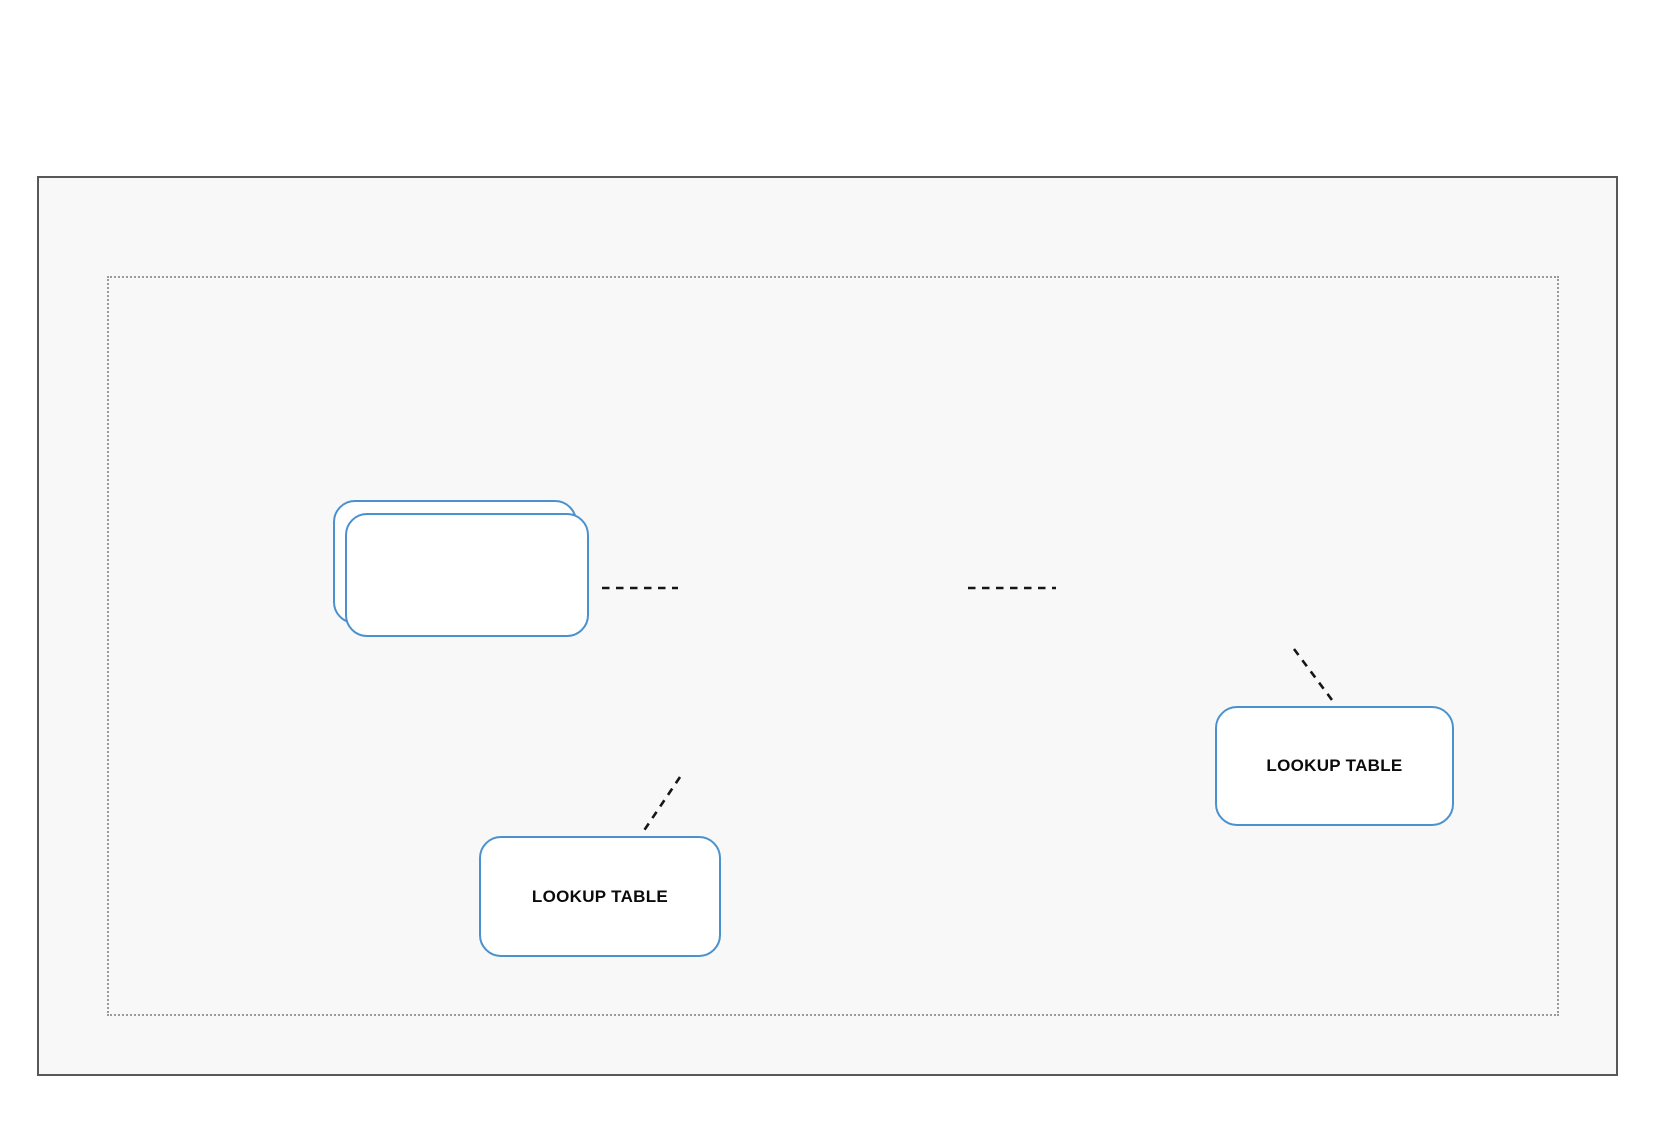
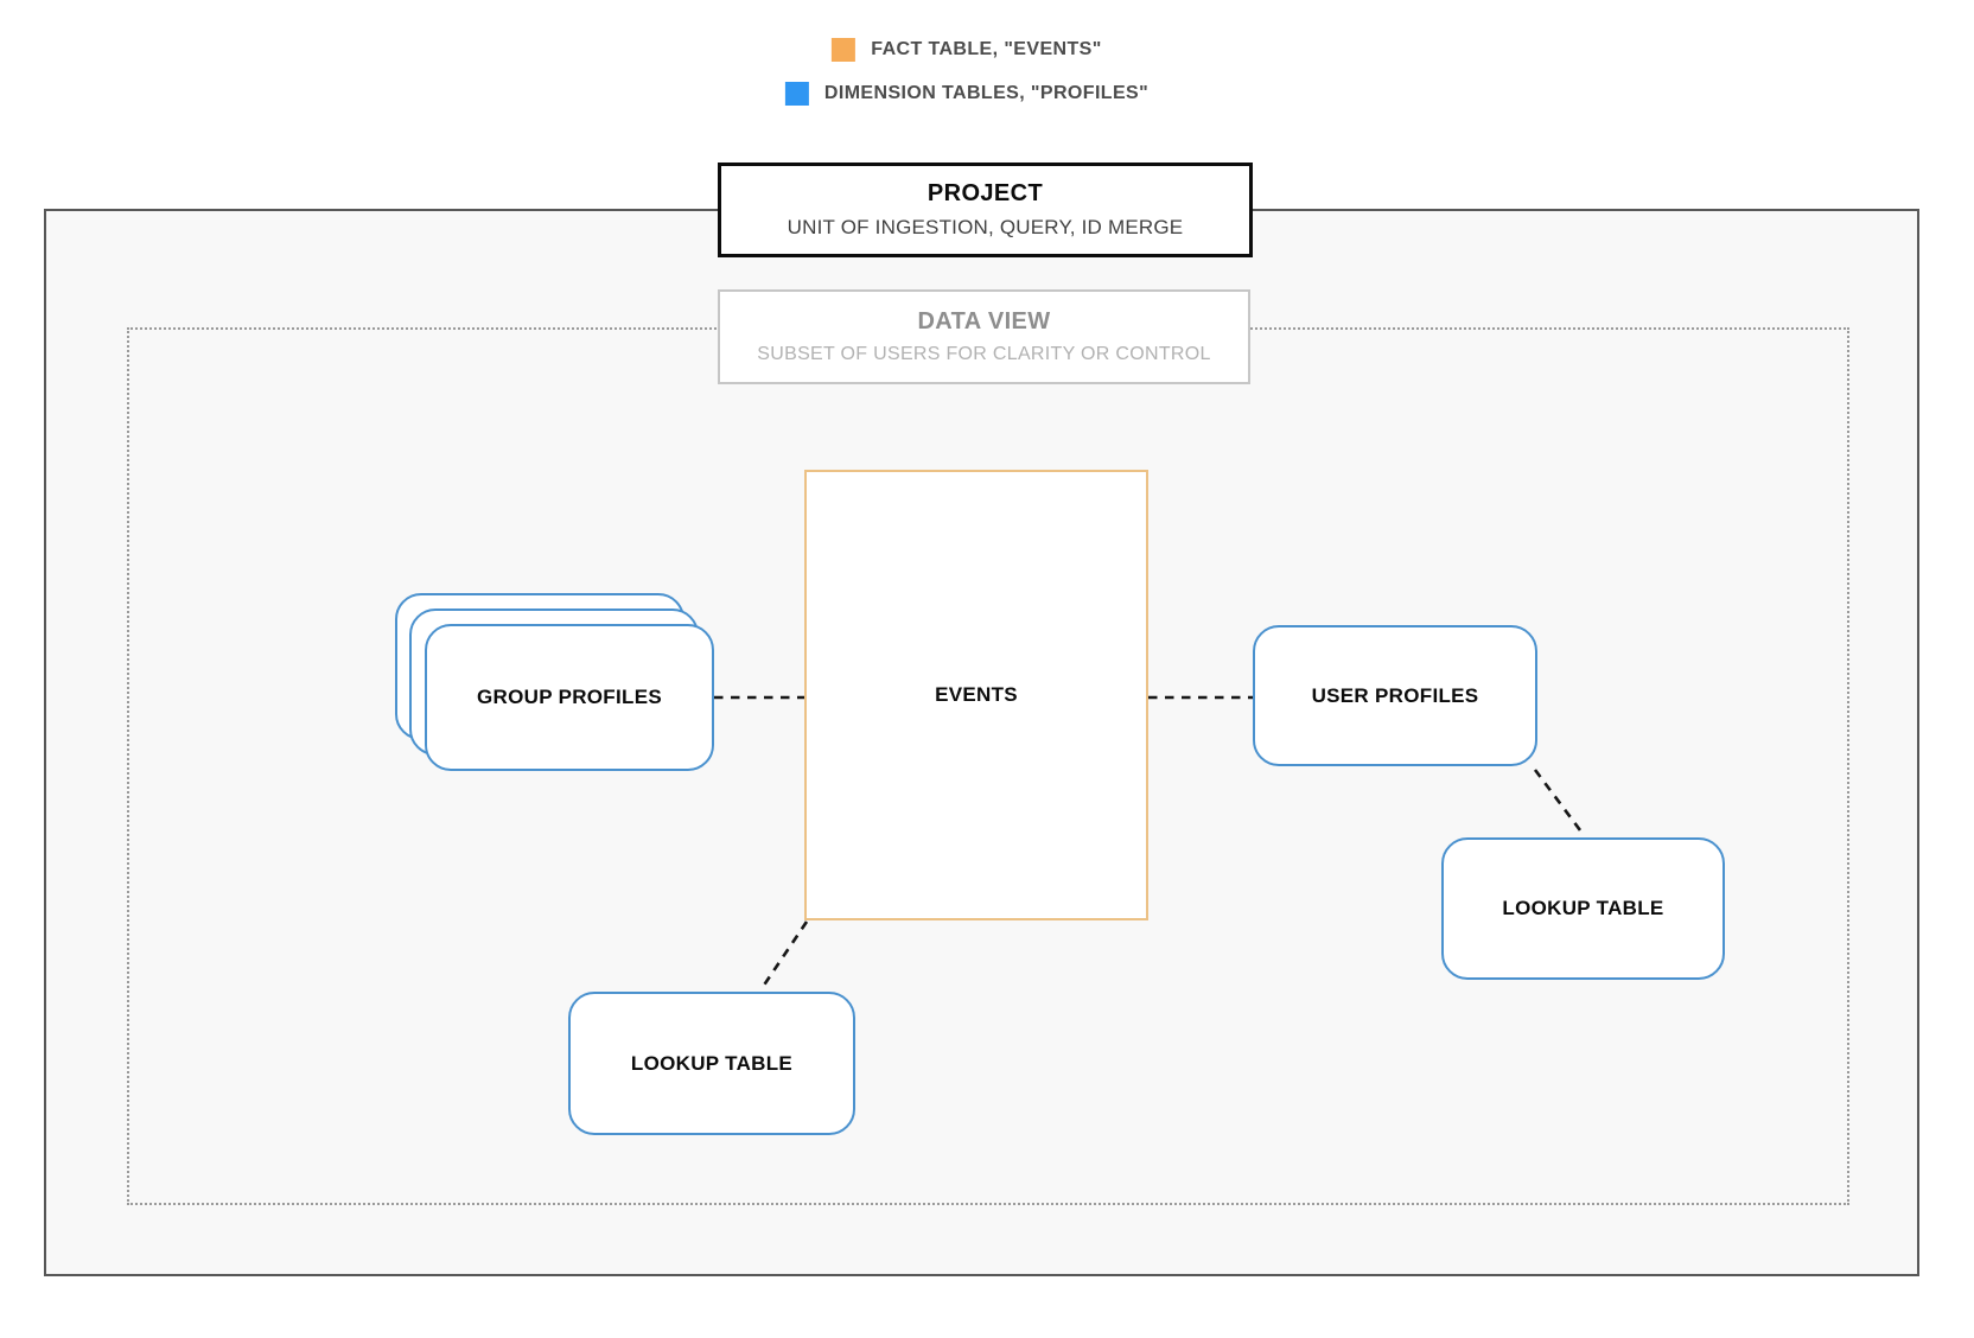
+ FACT TABLE, "EVENTS"
+ DIMENSION TABLES, "PROFILES"
+ PROJECT
+ UNIT OF INGESTION, QUERY, ID MERGE
+ DATA VIEW
+ SUBSET OF USERS FOR CLARITY OR CONTROL
+ EVENTS
+ GROUP PROFILES
+ USER PROFILES
  LOOKUP TABLE
  LOOKUP TABLE
